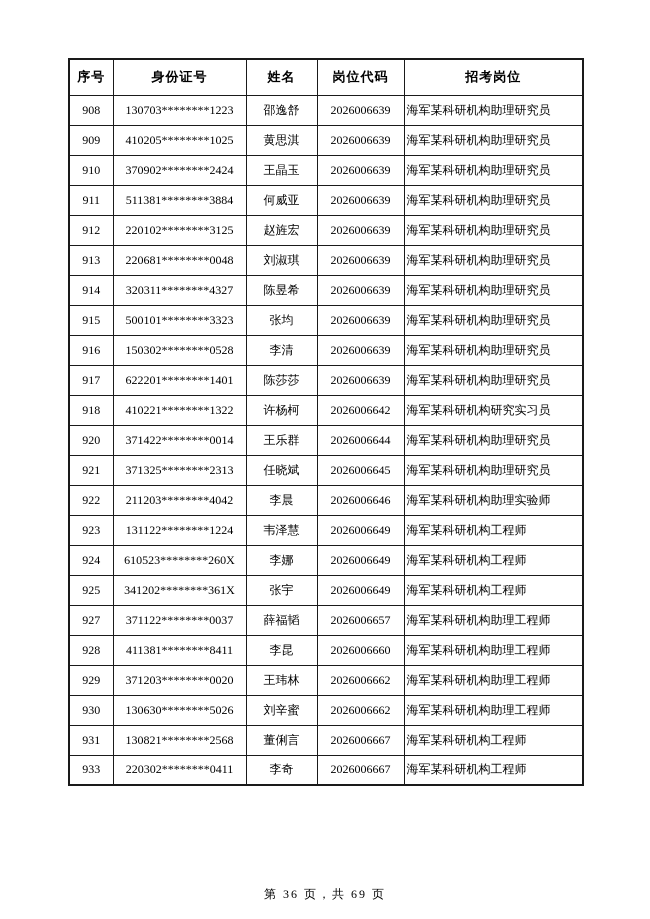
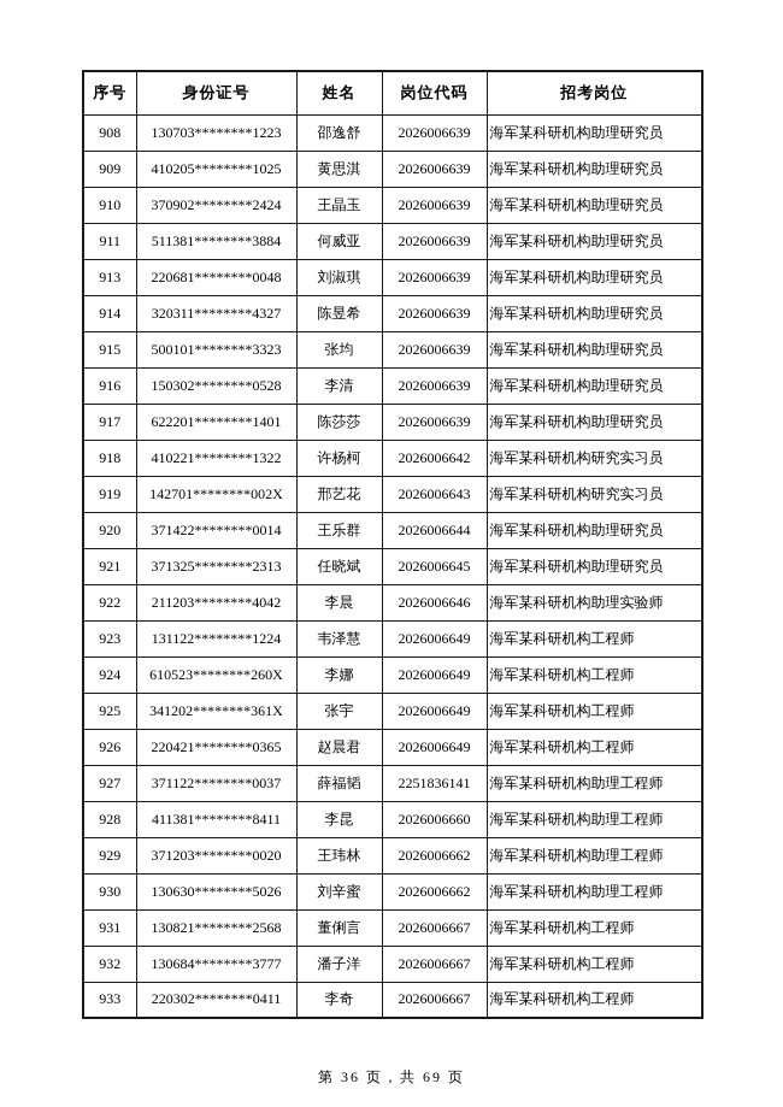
  序号	身份证号	姓名	岗位代码	招考岗位
  908	130703********1223	邵逸舒	2026006639	海军某科研机构助理研究员
  909	410205********1025	黄思淇	2026006639	海军某科研机构助理研究员
  910	370902********2424	王晶玉	2026006639	海军某科研机构助理研究员
  911	511381********3884	何威亚	2026006639	海军某科研机构助理研究员
- 912	220102********3125	赵旌宏	2026006639	海军某科研机构助理研究员
  913	220681********0048	刘淑琪	2026006639	海军某科研机构助理研究员
  914	320311********4327	陈昱希	2026006639	海军某科研机构助理研究员
  915	500101********3323	张均	2026006639	海军某科研机构助理研究员
  916	150302********0528	李清	2026006639	海军某科研机构助理研究员
  917	622201********1401	陈莎莎	2026006639	海军某科研机构助理研究员
  918	410221********1322	许杨柯	2026006642	海军某科研机构研究实习员
+ 919	142701********002X	邢艺花	2026006643	海军某科研机构研究实习员
  920	371422********0014	王乐群	2026006644	海军某科研机构助理研究员
  921	371325********2313	任晓斌	2026006645	海军某科研机构助理研究员
  922	211203********4042	李晨	2026006646	海军某科研机构助理实验师
  923	131122********1224	韦泽慧	2026006649	海军某科研机构工程师
  924	610523********260X	李娜	2026006649	海军某科研机构工程师
  925	341202********361X	张宇	2026006649	海军某科研机构工程师
+ 926	220421********0365	赵晨君	2026006649	海军某科研机构工程师
- 927	371122********0037	薛福韬	2026006657	海军某科研机构助理工程师
+ 927	371122********0037	薛福韬	2251836141	海军某科研机构助理工程师
  928	411381********8411	李昆	2026006660	海军某科研机构助理工程师
  929	371203********0020	王玮林	2026006662	海军某科研机构助理工程师
  930	130630********5026	刘辛蜜	2026006662	海军某科研机构助理工程师
  931	130821********2568	董俐言	2026006667	海军某科研机构工程师
+ 932	130684********3777	潘子洋	2026006667	海军某科研机构工程师
  933	220302********0411	李奇	2026006667	海军某科研机构工程师
  第 36 页，共 69 页
